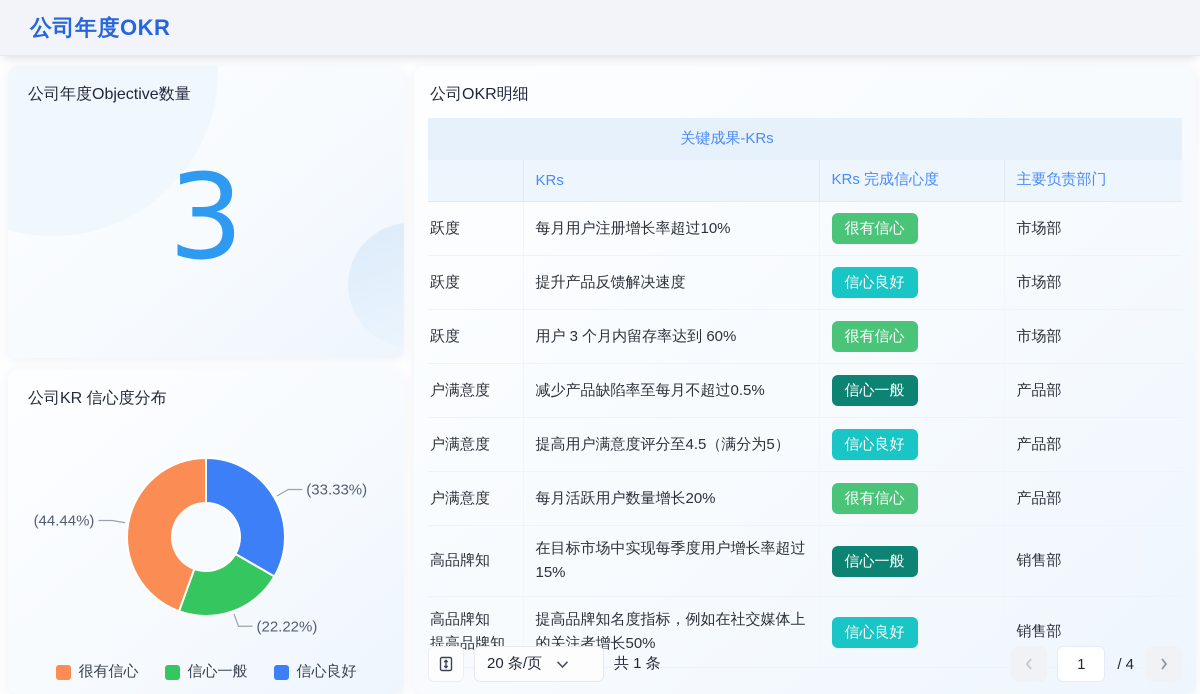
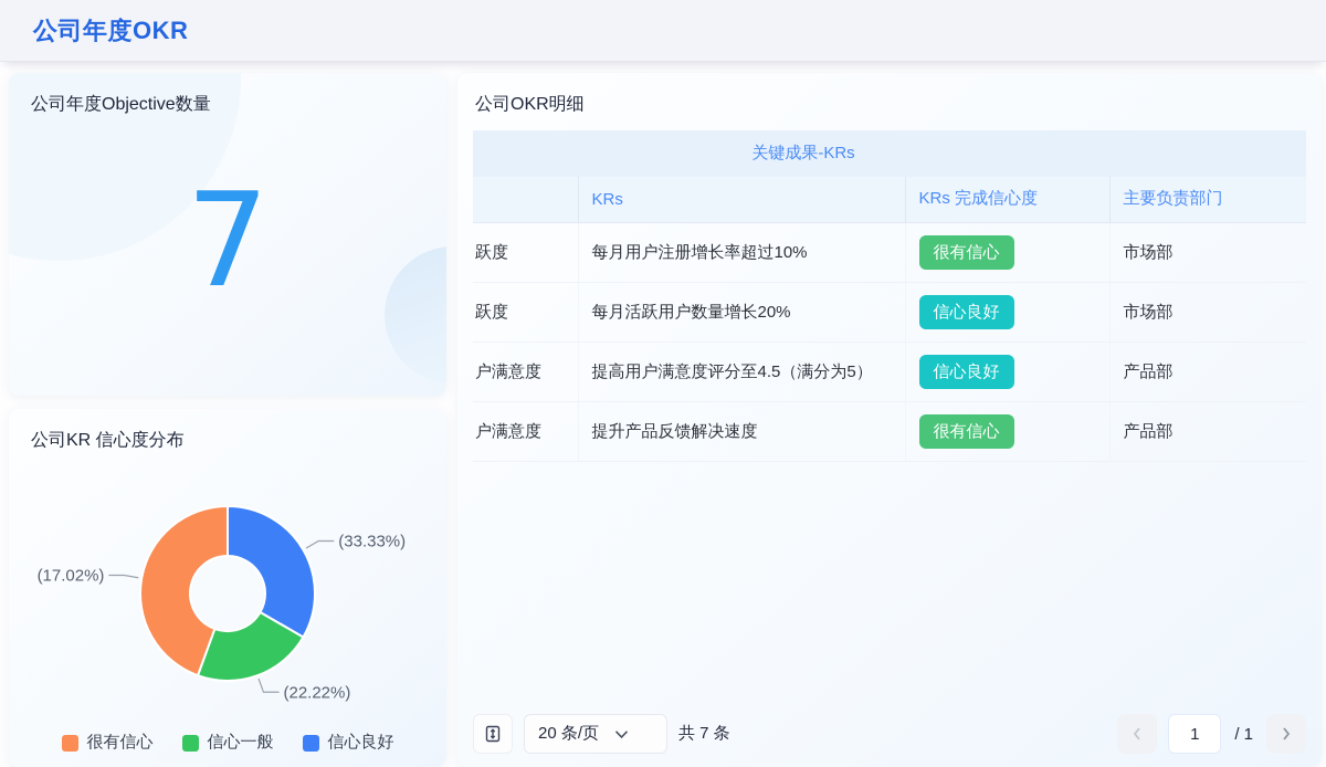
  公司年度OKR
  公司年度Objective数量
- 3
+ 7
  公司KR 信心度分布
  (33.33%)
  (22.22%)
- (44.44%)
+ (17.02%)
  很有信心
  信心一般
  信心良好
  公司OKR明细
  关键成果-KRs
  	KRs	KRs 完成信心度	主要负责部门
  跃度	每月用户注册增长率超过10%	很有信心	市场部
- 跃度	提升产品反馈解决速度	信心良好	市场部
+ 跃度	每月活跃用户数量增长20%	信心良好	市场部
- 跃度	用户 3 个月内留存率达到 60%	很有信心	市场部
- 户满意度	减少产品缺陷率至每月不超过0.5%	信心一般	产品部
  户满意度	提高用户满意度评分至4.5（满分为5）	信心良好	产品部
- 户满意度	每月活跃用户数量增长20%	很有信心	产品部
+ 户满意度	提升产品反馈解决速度	很有信心	产品部
- 高品牌知	在目标市场中实现每季度用户增长率超过15%	信心一般	销售部
- 高品牌知 提高品牌知	提高品牌知名度指标，例如在社交媒体上的关注者增长50%	信心良好	销售部
  20 条/页
- 共 1 条
+ 共 7 条
  1
- / 4
+ / 1
